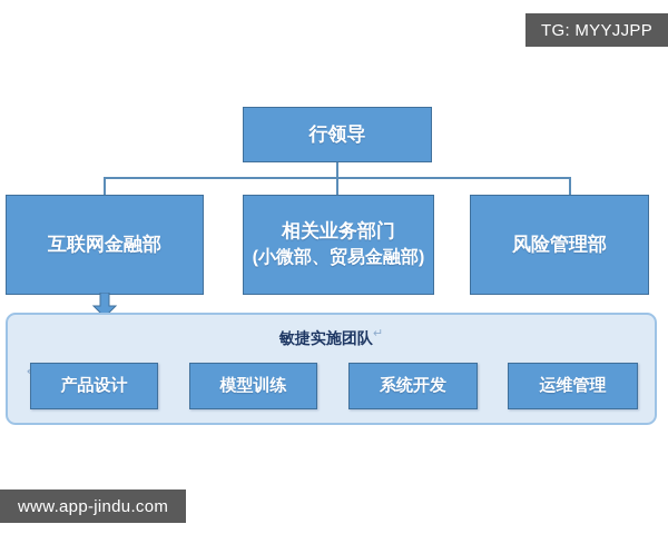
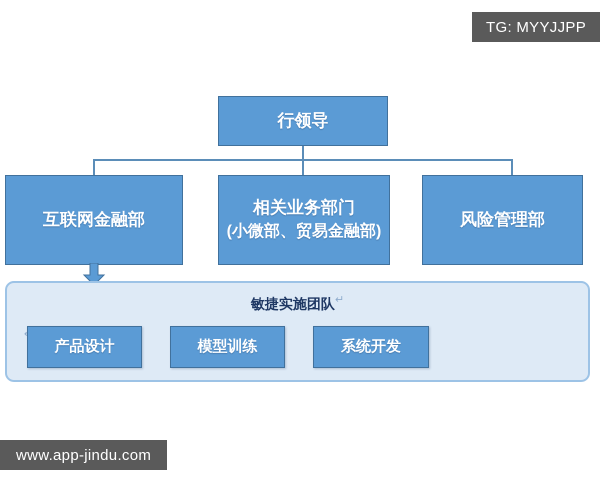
  行领导
  互联网金融部
  相关业务部门
  (小微部、贸易金融部)
  风险管理部
  敏捷实施团队↵
  产品设计
  模型训练
  系统开发
- 运维管理
  TG: MYYJJPP
  www.app-jindu.com
